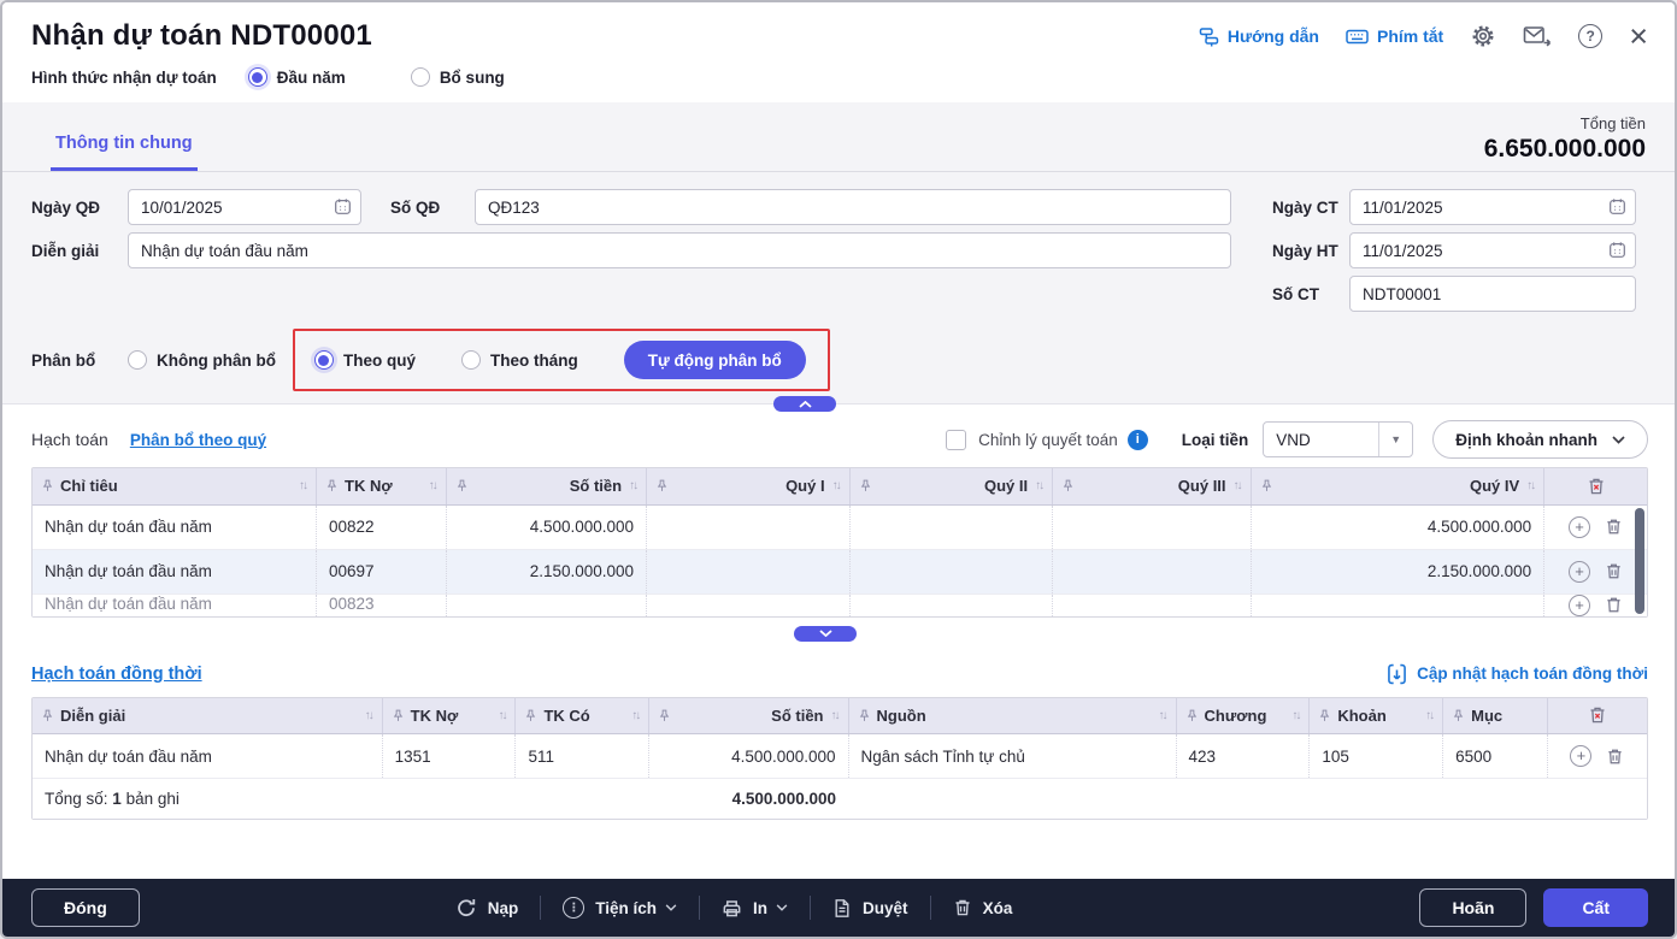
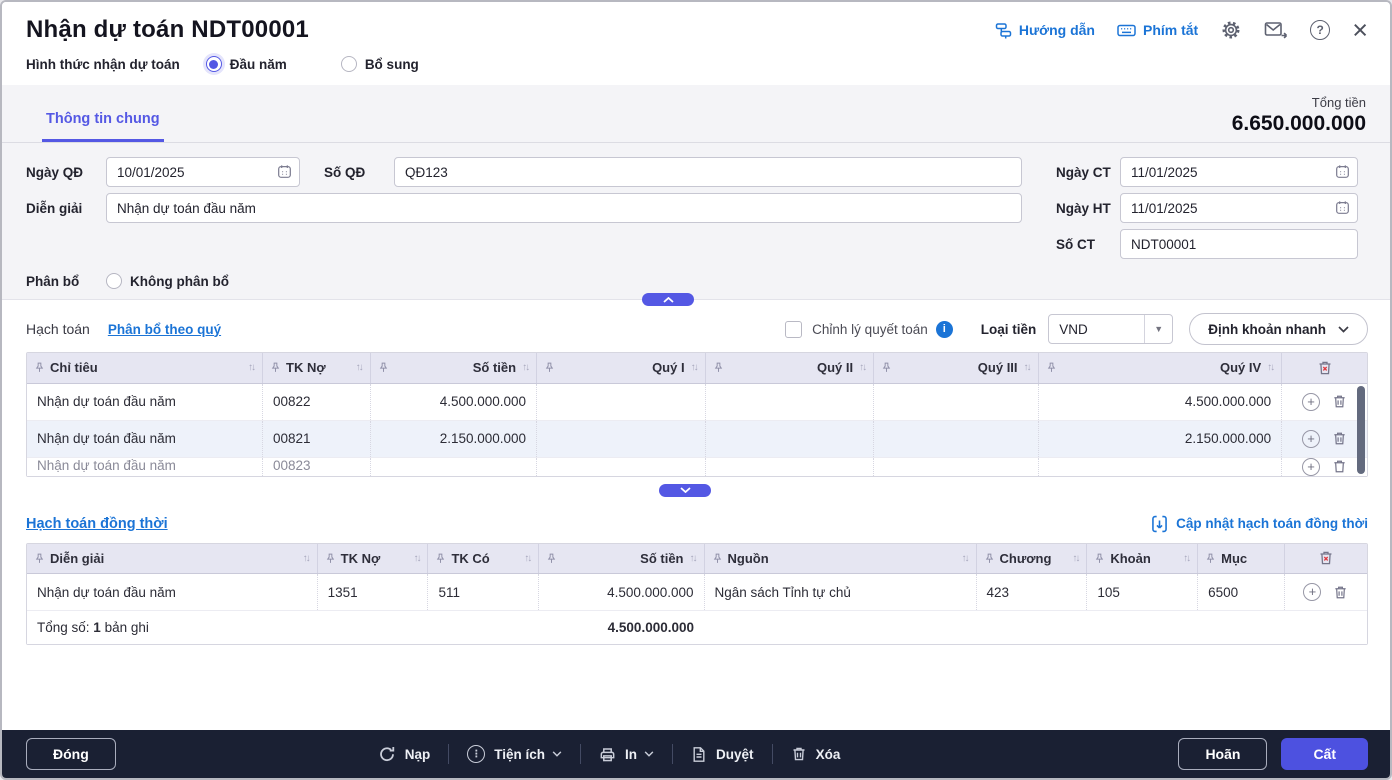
  Nhận dự toán NDT00001
  Hướng dẫn
  Phím tắt
  ?
  ×
  Hình thức nhận dự toán
  Đầu năm
  Bổ sung
  Thông tin chung
  Tổng tiền
  6.650.000.000
  Ngày QĐ
  10/01/2025
  Số QĐ
  QĐ123
  Diễn giải
  Nhận dự toán đầu năm
  Ngày CT
  11/01/2025
  Ngày HT
  11/01/2025
  Số CT
  NDT00001
  Phân bổ
  Không phân bổ
- Theo quý
- Theo tháng
- Tự động phân bổ
  Hạch toán
  Phân bổ theo quý
  Chỉnh lý quyết toán
  i
  Loại tiền
  VND
  ▼
  Định khoản nhanh
  Chỉ tiêu ↑↓	TK Nợ ↑↓	Số tiền ↑↓	Quý I ↑↓	Quý II ↑↓	Quý III ↑↓	Quý IV ↑↓
  Nhận dự toán đầu năm	00822	4.500.000.000				4.500.000.000	+
- Nhận dự toán đầu năm	00697	2.150.000.000				2.150.000.000	+
+ Nhận dự toán đầu năm	00821	2.150.000.000				2.150.000.000	+
  Nhận dự toán đầu năm	00823						+
  Hạch toán đồng thời
  Cập nhật hạch toán đồng thời
  Diễn giải ↑↓	TK Nợ ↑↓	TK Có ↑↓	Số tiền ↑↓	Nguồn ↑↓	Chương ↑↓	Khoản ↑↓	Mục
  Nhận dự toán đầu năm	1351	511	4.500.000.000	Ngân sách Tỉnh tự chủ	423	105	6500	+
  Tổng số: 1 bản ghi	4.500.000.000
  Đóng
  Nạp
  ⋮
  Tiện ích
  In
  Duyệt
  Xóa
  Hoãn
  Cất
